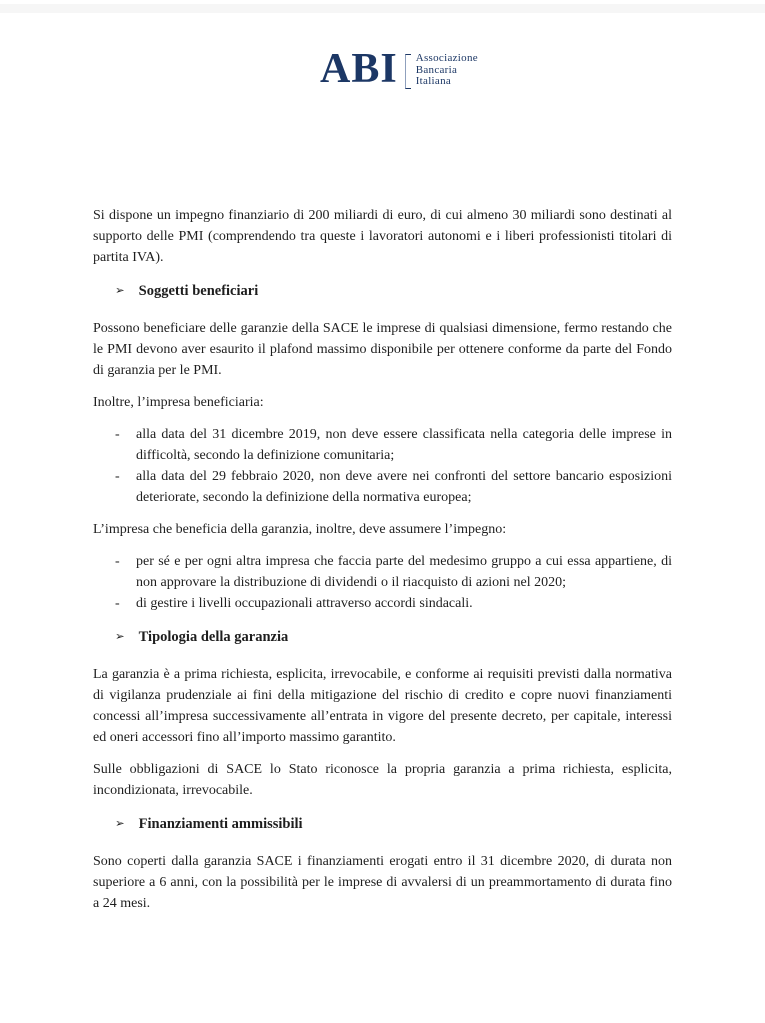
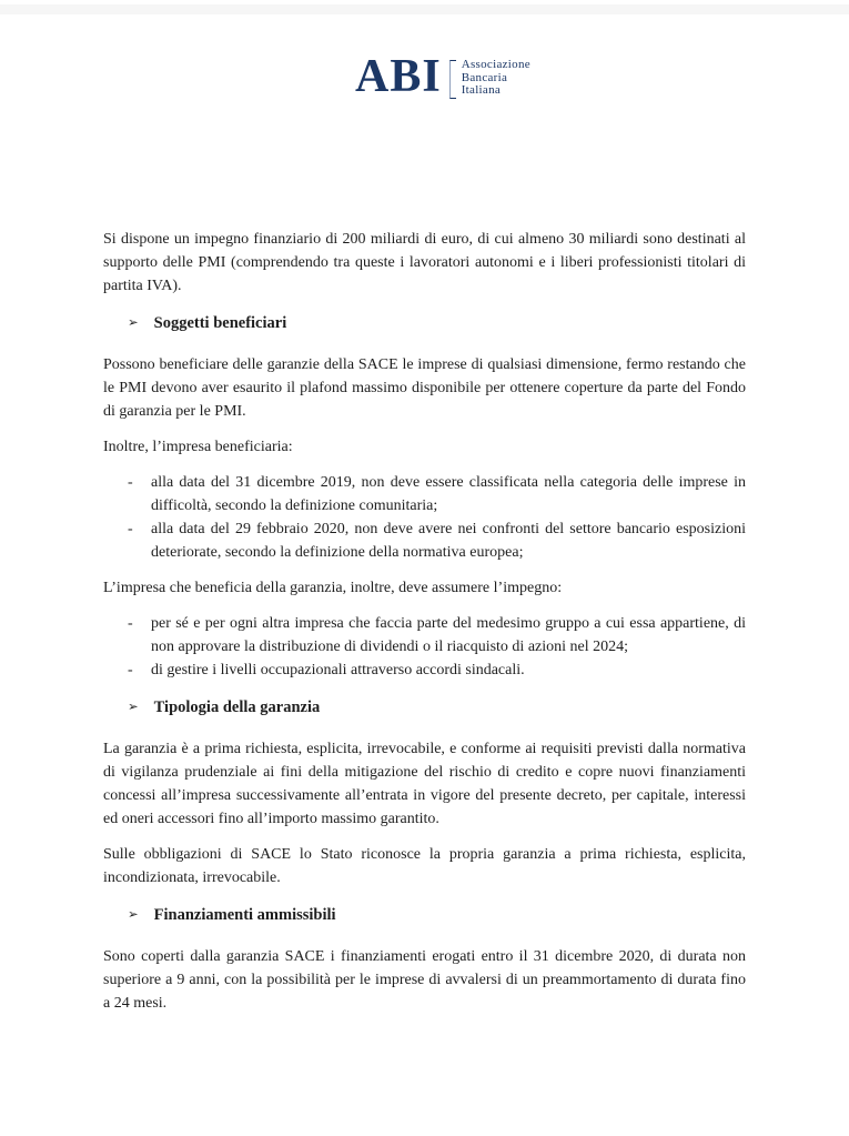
  ABI
  Associazione
  Bancaria
  Italiana
  Si dispone un impegno finanziario di 200 miliardi di euro, di cui almeno 30 miliardi sono destinati al supporto delle PMI (comprendendo tra queste i lavoratori autonomi e i liberi professionisti titolari di partita IVA).
  ➢ Soggetti beneficiari
- Possono beneficiare delle garanzie della SACE le imprese di qualsiasi dimensione, fermo restando che le PMI devono aver esaurito il plafond massimo disponibile per ottenere conforme da parte del Fondo di garanzia per le PMI.
+ Possono beneficiare delle garanzie della SACE le imprese di qualsiasi dimensione, fermo restando che le PMI devono aver esaurito il plafond massimo disponibile per ottenere coperture da parte del Fondo di garanzia per le PMI.
  Inoltre, l’impresa beneficiaria:
  -
  alla data del 31 dicembre 2019, non deve essere classificata nella categoria delle imprese in difficoltà, secondo la definizione comunitaria;
  -
  alla data del 29 febbraio 2020, non deve avere nei confronti del settore bancario esposizioni deteriorate, secondo la definizione della normativa europea;
  L’impresa che beneficia della garanzia, inoltre, deve assumere l’impegno:
  -
- per sé e per ogni altra impresa che faccia parte del medesimo gruppo a cui essa appartiene, di non approvare la distribuzione di dividendi o il riacquisto di azioni nel 2020;
+ per sé e per ogni altra impresa che faccia parte del medesimo gruppo a cui essa appartiene, di non approvare la distribuzione di dividendi o il riacquisto di azioni nel 2024;
  -
  di gestire i livelli occupazionali attraverso accordi sindacali.
  ➢ Tipologia della garanzia
  La garanzia è a prima richiesta, esplicita, irrevocabile, e conforme ai requisiti previsti dalla normativa di vigilanza prudenziale ai fini della mitigazione del rischio di credito e copre nuovi finanziamenti concessi all’impresa successivamente all’entrata in vigore del presente decreto, per capitale, interessi ed oneri accessori fino all’importo massimo garantito.
  Sulle obbligazioni di SACE lo Stato riconosce la propria garanzia a prima richiesta, esplicita, incondizionata, irrevocabile.
  ➢ Finanziamenti ammissibili
- Sono coperti dalla garanzia SACE i finanziamenti erogati entro il 31 dicembre 2020, di durata non superiore a 6 anni, con la possibilità per le imprese di avvalersi di un preammortamento di durata fino a 24 mesi.
+ Sono coperti dalla garanzia SACE i finanziamenti erogati entro il 31 dicembre 2020, di durata non superiore a 9 anni, con la possibilità per le imprese di avvalersi di un preammortamento di durata fino a 24 mesi.
